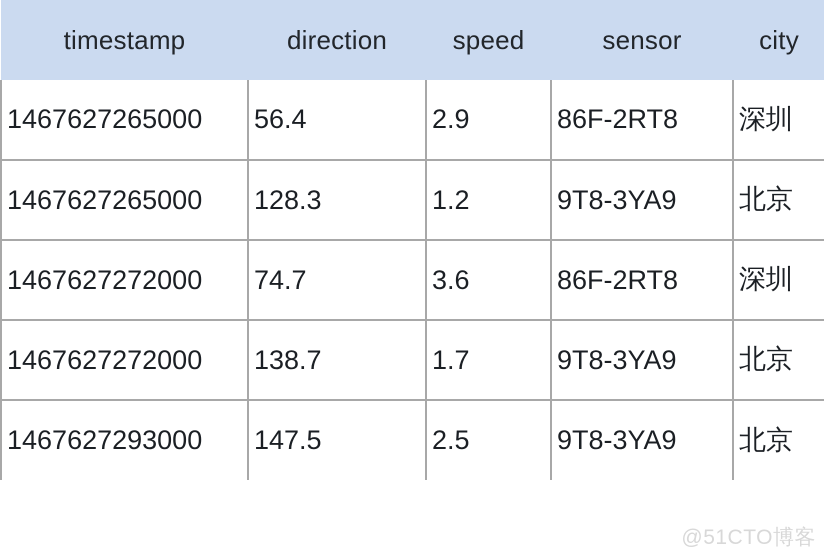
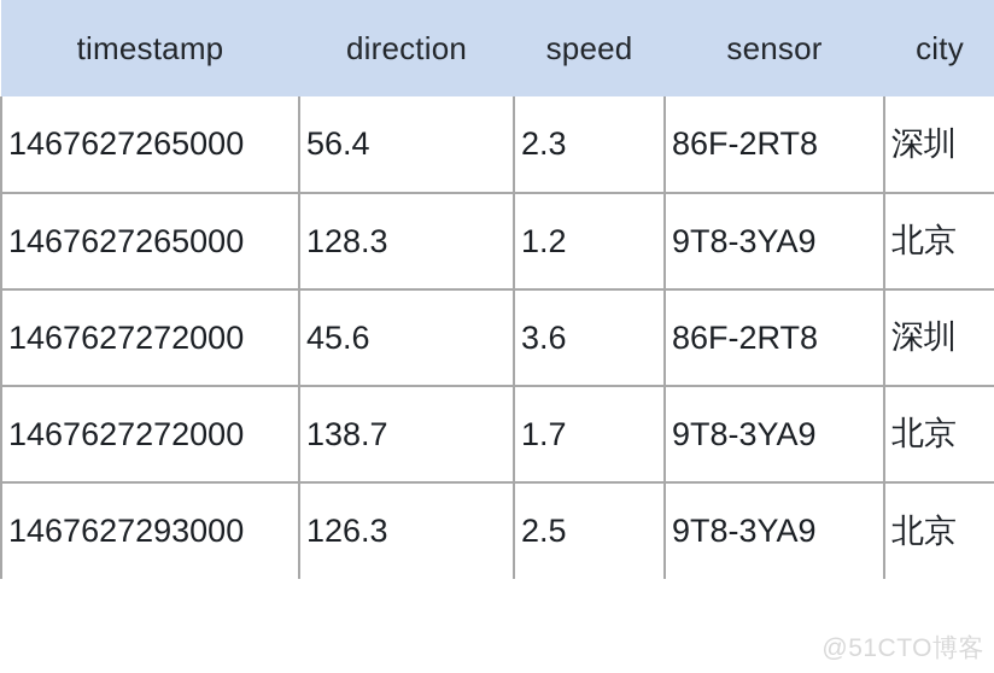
  timestamp	direction	speed	sensor	city
- 1467627265000	56.4	2.9	86F-2RT8	深圳
+ 1467627265000	56.4	2.3	86F-2RT8	深圳
  1467627265000	128.3	1.2	9T8-3YA9	北京
- 1467627272000	74.7	3.6	86F-2RT8	深圳
+ 1467627272000	45.6	3.6	86F-2RT8	深圳
  1467627272000	138.7	1.7	9T8-3YA9	北京
- 1467627293000	147.5	2.5	9T8-3YA9	北京
+ 1467627293000	126.3	2.5	9T8-3YA9	北京
  @51CTO博客
